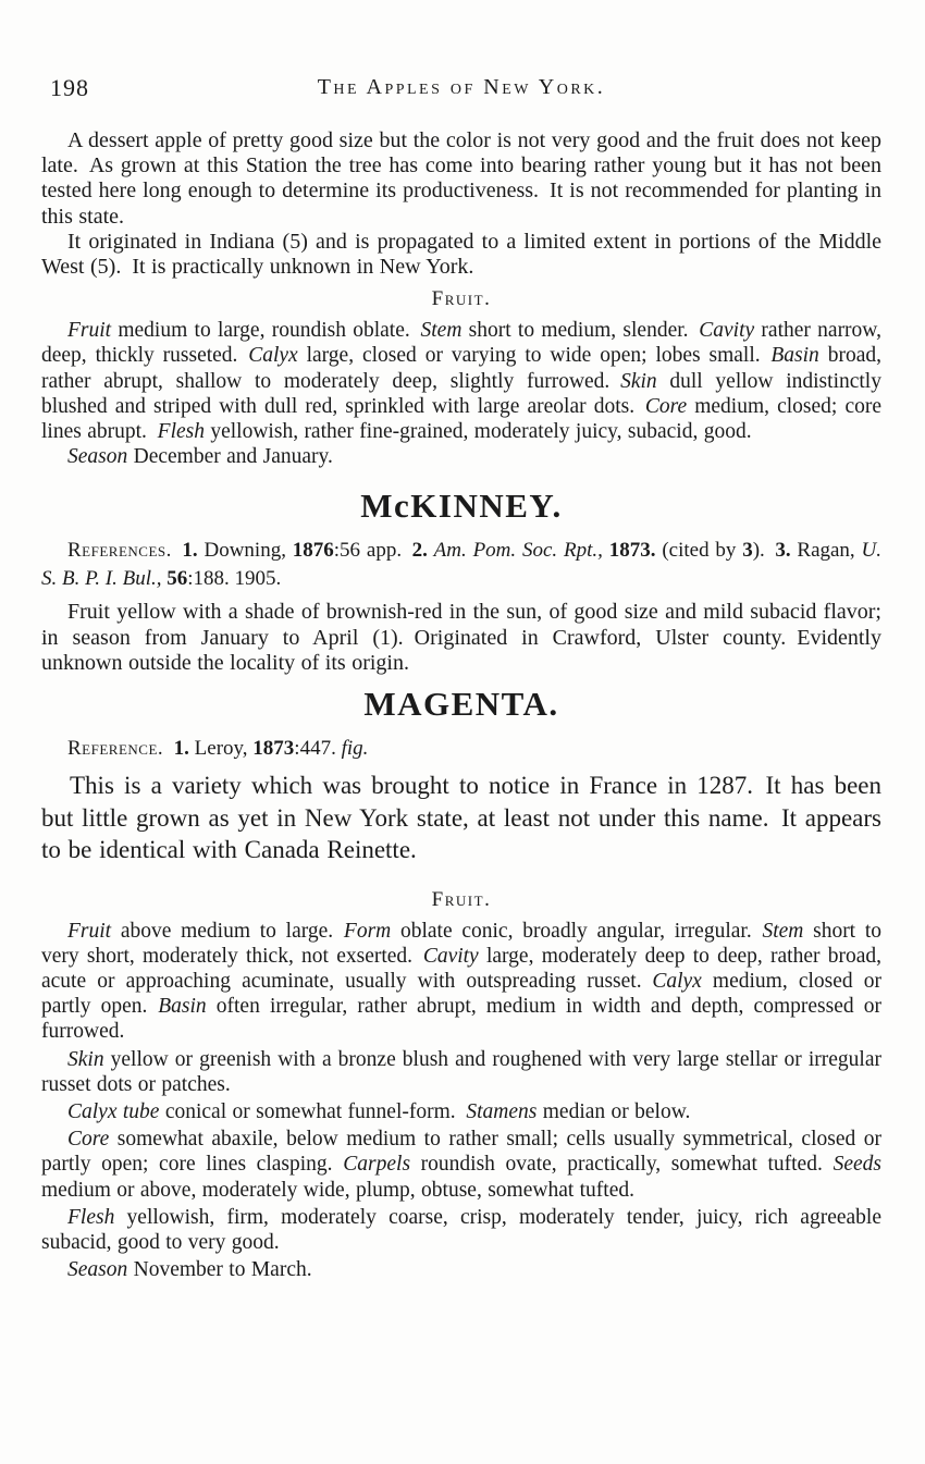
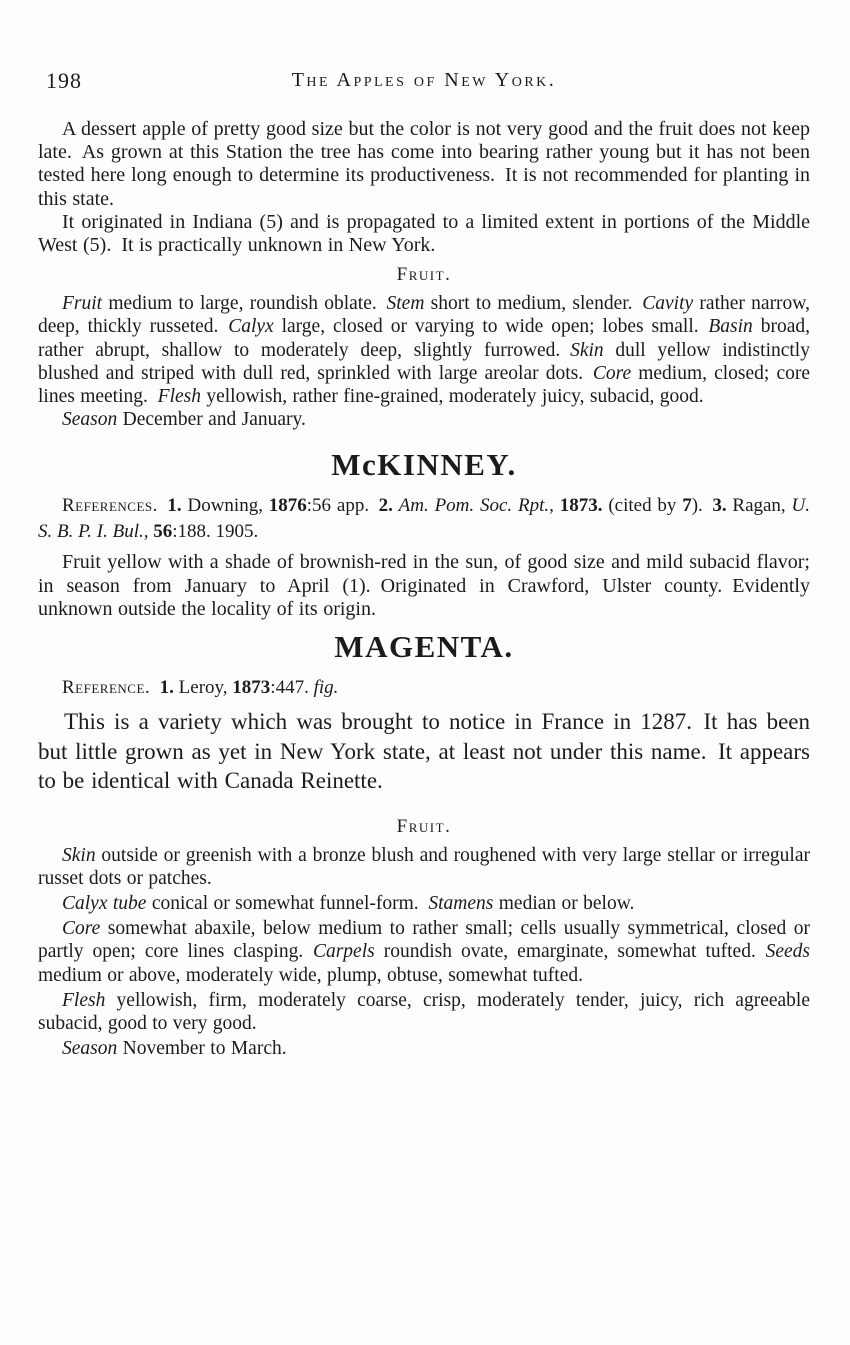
  198
  The Apples of New York.
  A dessert apple of pretty good size but the color is not very good and the fruit does not keep late. As grown at this Station the tree has come into bearing rather young but it has not been tested here long enough to determine its productiveness. It is not recommended for planting in this state.
  It originated in Indiana (5) and is propagated to a limited extent in portions of the Middle West (5). It is practically unknown in New York.
  Fruit.
- Fruit medium to large, roundish oblate. Stem short to medium, slender. Cavity rather narrow, deep, thickly russeted. Calyx large, closed or varying to wide open; lobes small. Basin broad, rather abrupt, shallow to moderately deep, slightly furrowed. Skin dull yellow indistinctly blushed and striped with dull red, sprinkled with large areolar dots. Core medium, closed; core lines abrupt. Flesh yellowish, rather fine-grained, moderately juicy, subacid, good.
+ Fruit medium to large, roundish oblate. Stem short to medium, slender. Cavity rather narrow, deep, thickly russeted. Calyx large, closed or varying to wide open; lobes small. Basin broad, rather abrupt, shallow to moderately deep, slightly furrowed. Skin dull yellow indistinctly blushed and striped with dull red, sprinkled with large areolar dots. Core medium, closed; core lines meeting. Flesh yellowish, rather fine-grained, moderately juicy, subacid, good.
  Season December and January.
  McKINNEY.
- References. 1. Downing, 1876:56 app. 2. Am. Pom. Soc. Rpt., 1873. (cited by 3). 3. Ragan, U. S. B. P. I. Bul., 56:188. 1905.
+ References. 1. Downing, 1876:56 app. 2. Am. Pom. Soc. Rpt., 1873. (cited by 7). 3. Ragan, U. S. B. P. I. Bul., 56:188. 1905.
  Fruit yellow with a shade of brownish-red in the sun, of good size and mild subacid flavor; in season from January to April (1). Originated in Crawford, Ulster county. Evidently unknown outside the locality of its origin.
  MAGENTA.
  Reference. 1. Leroy, 1873:447. fig.
  This is a variety which was brought to notice in France in 1287. It has been but little grown as yet in New York state, at least not under this name. It appears to be identical with Canada Reinette.
  Fruit.
- Fruit above medium to large. Form oblate conic, broadly angular, irregular. Stem short to very short, moderately thick, not exserted. Cavity large, moderately deep to deep, rather broad, acute or approaching acuminate, usually with outspreading russet. Calyx medium, closed or partly open. Basin often irregular, rather abrupt, medium in width and depth, compressed or furrowed.
- Skin yellow or greenish with a bronze blush and roughened with very large stellar or irregular russet dots or patches.
+ Skin outside or greenish with a bronze blush and roughened with very large stellar or irregular russet dots or patches.
  Calyx tube conical or somewhat funnel-form. Stamens median or below.
- Core somewhat abaxile, below medium to rather small; cells usually symmetrical, closed or partly open; core lines clasping. Carpels roundish ovate, practically, somewhat tufted. Seeds medium or above, moderately wide, plump, obtuse, somewhat tufted.
+ Core somewhat abaxile, below medium to rather small; cells usually symmetrical, closed or partly open; core lines clasping. Carpels roundish ovate, emarginate, somewhat tufted. Seeds medium or above, moderately wide, plump, obtuse, somewhat tufted.
  Flesh yellowish, firm, moderately coarse, crisp, moderately tender, juicy, rich agreeable subacid, good to very good.
  Season November to March.
